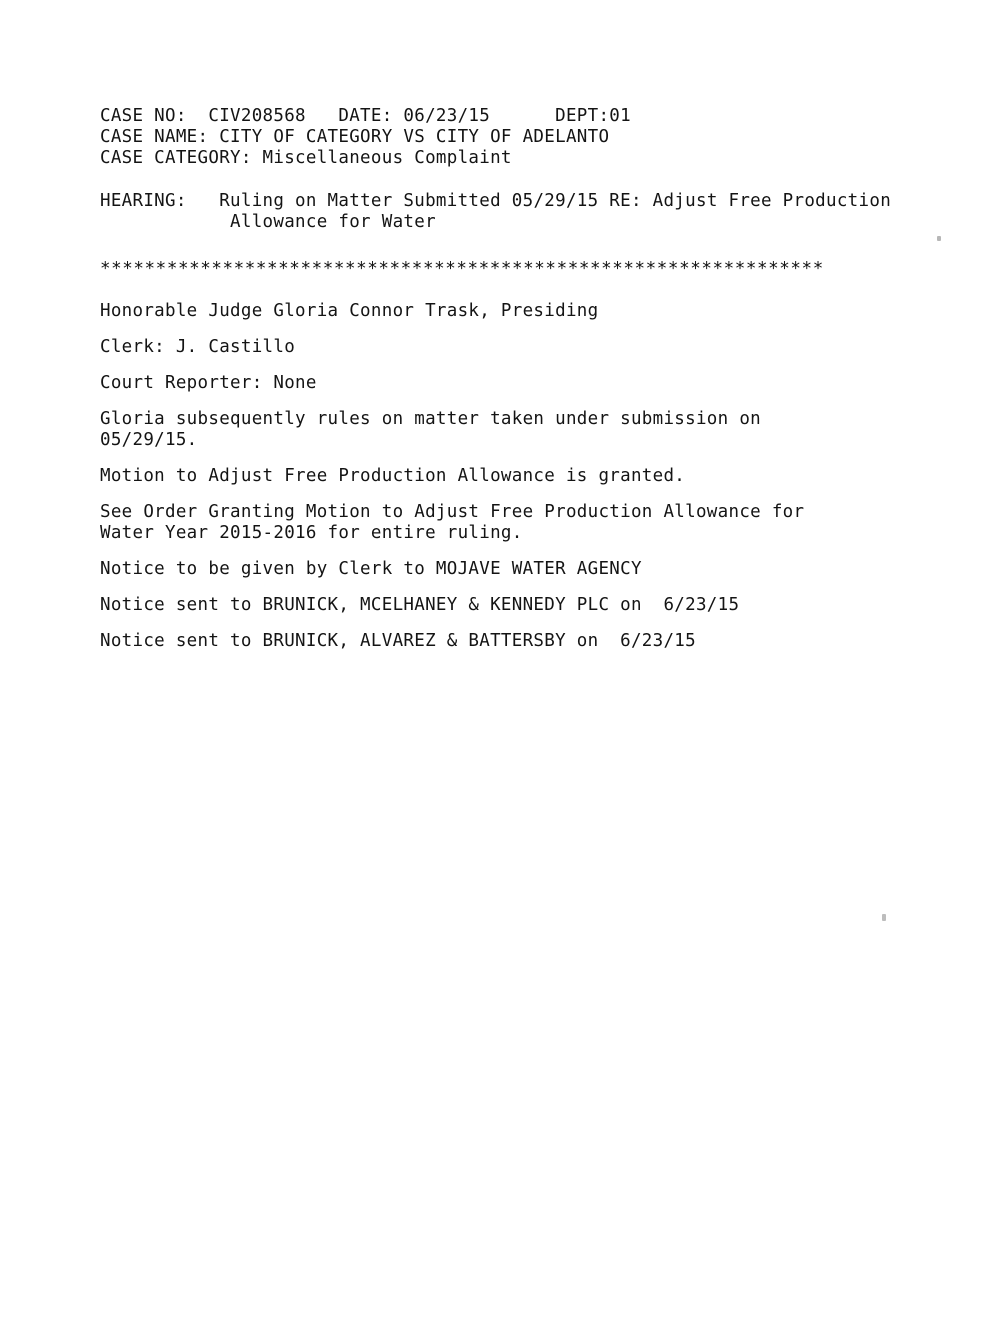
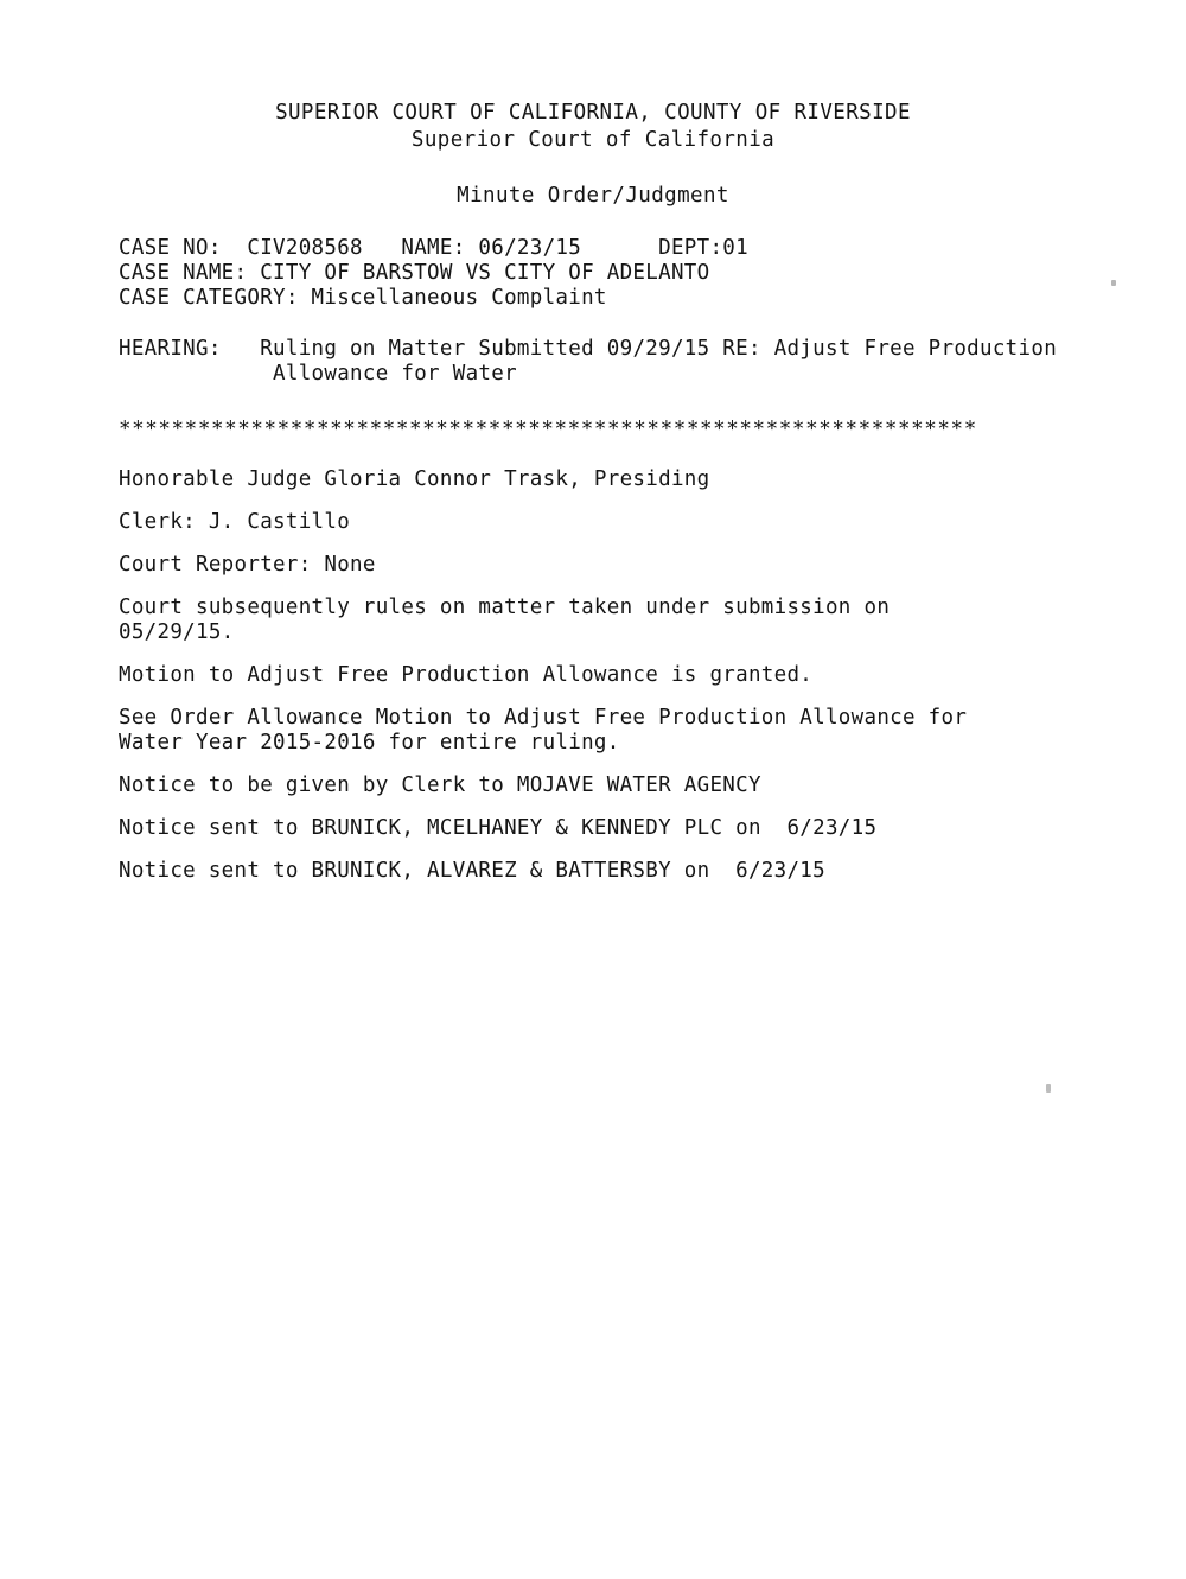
+ SUPERIOR COURT OF CALIFORNIA, COUNTY OF RIVERSIDE
+ Superior Court of California
+ Minute Order/Judgment
- CASE NO: CIV208568 DATE: 06/23/15 DEPT:01
+ CASE NO: CIV208568 NAME: 06/23/15 DEPT:01
- CASE NAME: CITY OF CATEGORY VS CITY OF ADELANTO
+ CASE NAME: CITY OF BARSTOW VS CITY OF ADELANTO
  CASE CATEGORY: Miscellaneous Complaint
- HEARING: Ruling on Matter Submitted 05/29/15 RE: Adjust Free Production
+ HEARING: Ruling on Matter Submitted 09/29/15 RE: Adjust Free Production
  Allowance for Water
  *****************************************************************
  Honorable Judge Gloria Connor Trask, Presiding
  Clerk: J. Castillo
  Court Reporter: None
- Gloria subsequently rules on matter taken under submission on
+ Court subsequently rules on matter taken under submission on
  05/29/15.
  Motion to Adjust Free Production Allowance is granted.
- See Order Granting Motion to Adjust Free Production Allowance for
+ See Order Allowance Motion to Adjust Free Production Allowance for
  Water Year 2015-2016 for entire ruling.
  Notice to be given by Clerk to MOJAVE WATER AGENCY
  Notice sent to BRUNICK, MCELHANEY & KENNEDY PLC on 6/23/15
  Notice sent to BRUNICK, ALVAREZ & BATTERSBY on 6/23/15
